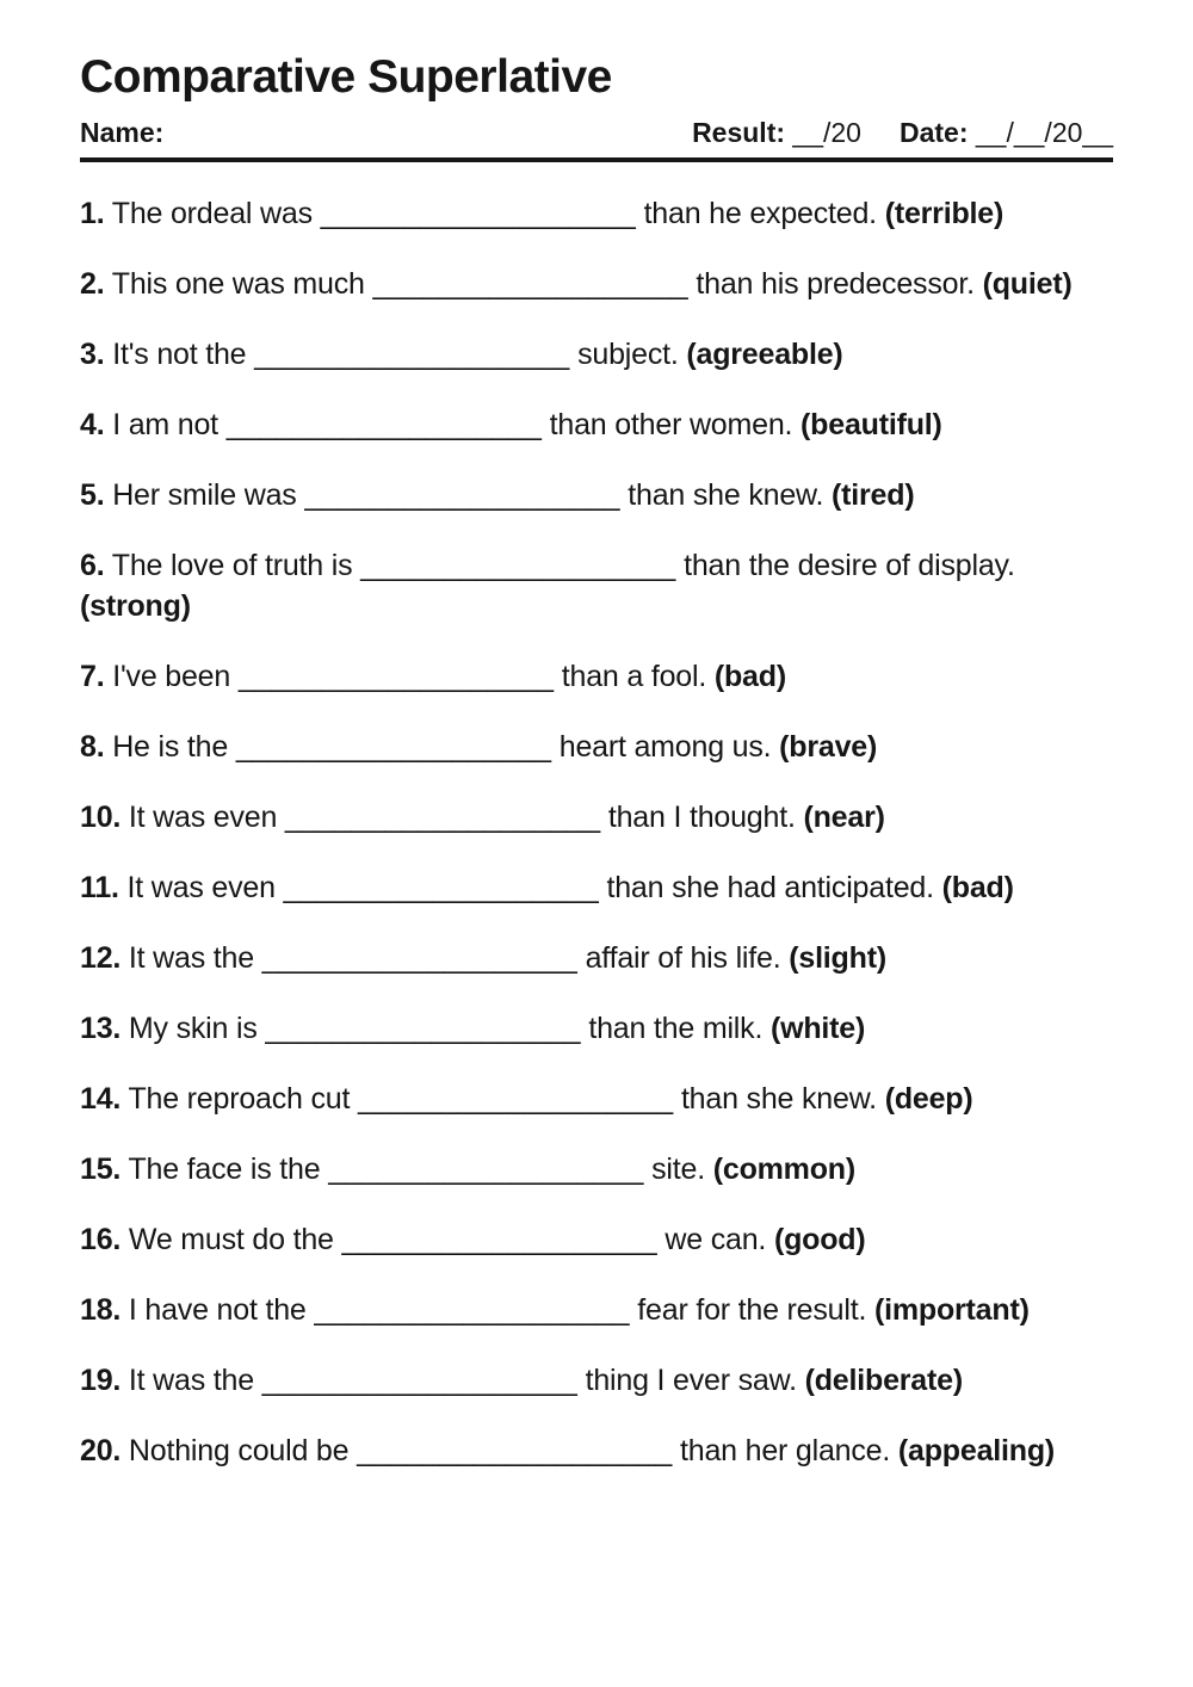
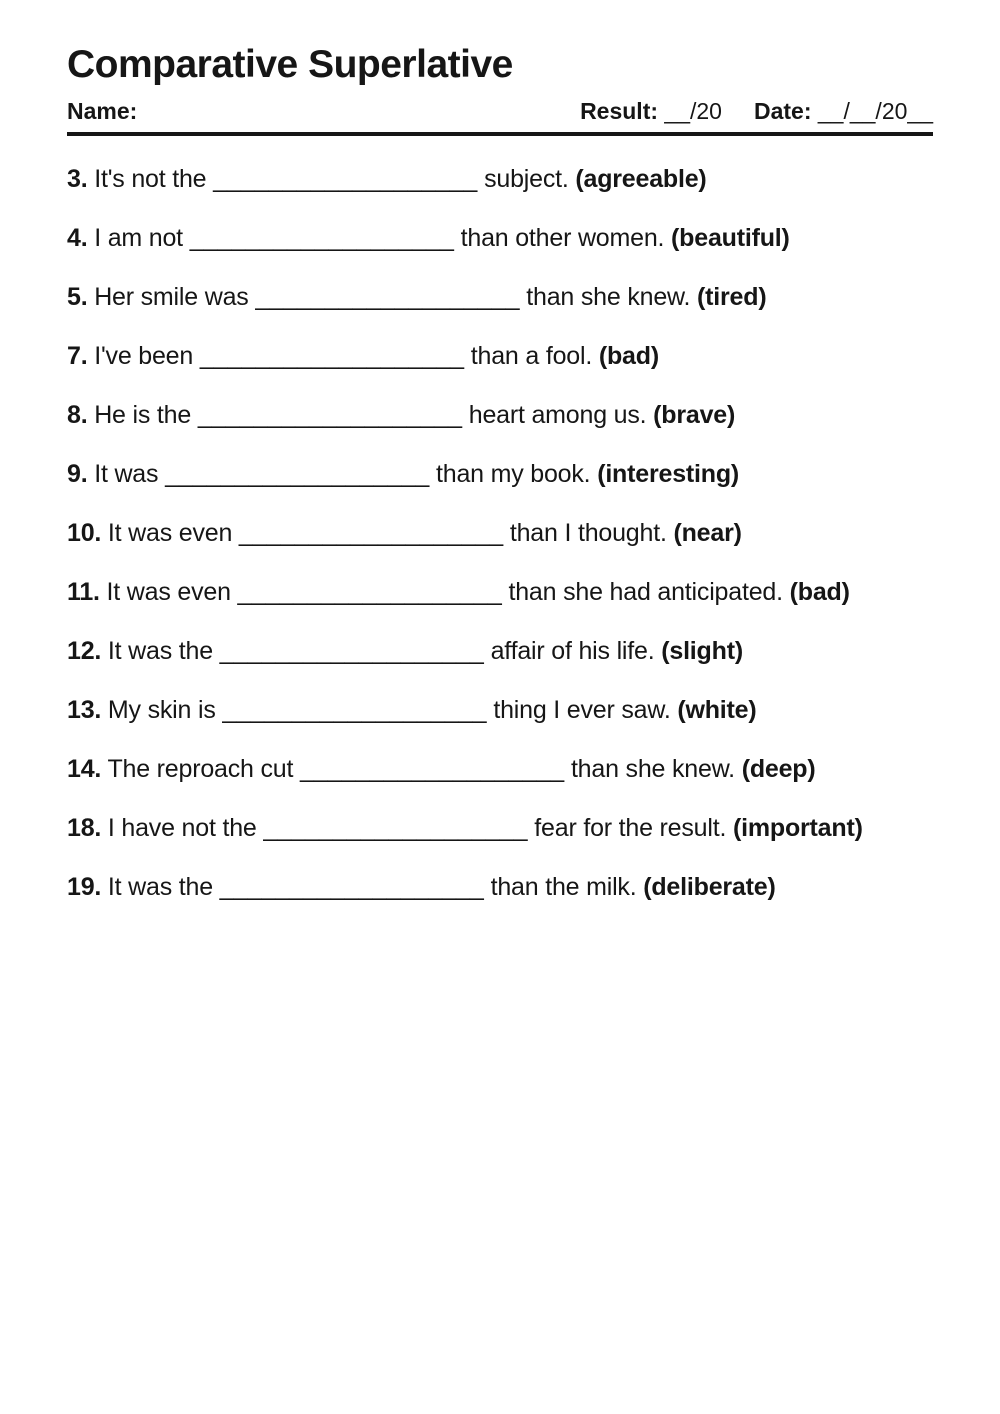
  Comparative Superlative
  Name:
  Result: __/20
  Date: __/__/20__
- 1. The ordeal was ___________________ than he expected. (terrible)
- 2. This one was much ___________________ than his predecessor. (quiet)
  3. It's not the ___________________ subject. (agreeable)
  4. I am not ___________________ than other women. (beautiful)
  5. Her smile was ___________________ than she knew. (tired)
- 6. The love of truth is ___________________ than the desire of display.
- (strong)
  7. I've been ___________________ than a fool. (bad)
  8. He is the ___________________ heart among us. (brave)
+ 9. It was ___________________ than my book. (interesting)
  10. It was even ___________________ than I thought. (near)
  11. It was even ___________________ than she had anticipated. (bad)
  12. It was the ___________________ affair of his life. (slight)
- 13. My skin is ___________________ than the milk. (white)
+ 13. My skin is ___________________ thing I ever saw. (white)
  14. The reproach cut ___________________ than she knew. (deep)
- 15. The face is the ___________________ site. (common)
- 16. We must do the ___________________ we can. (good)
  18. I have not the ___________________ fear for the result. (important)
- 19. It was the ___________________ thing I ever saw. (deliberate)
+ 19. It was the ___________________ than the milk. (deliberate)
- 20. Nothing could be ___________________ than her glance. (appealing)
